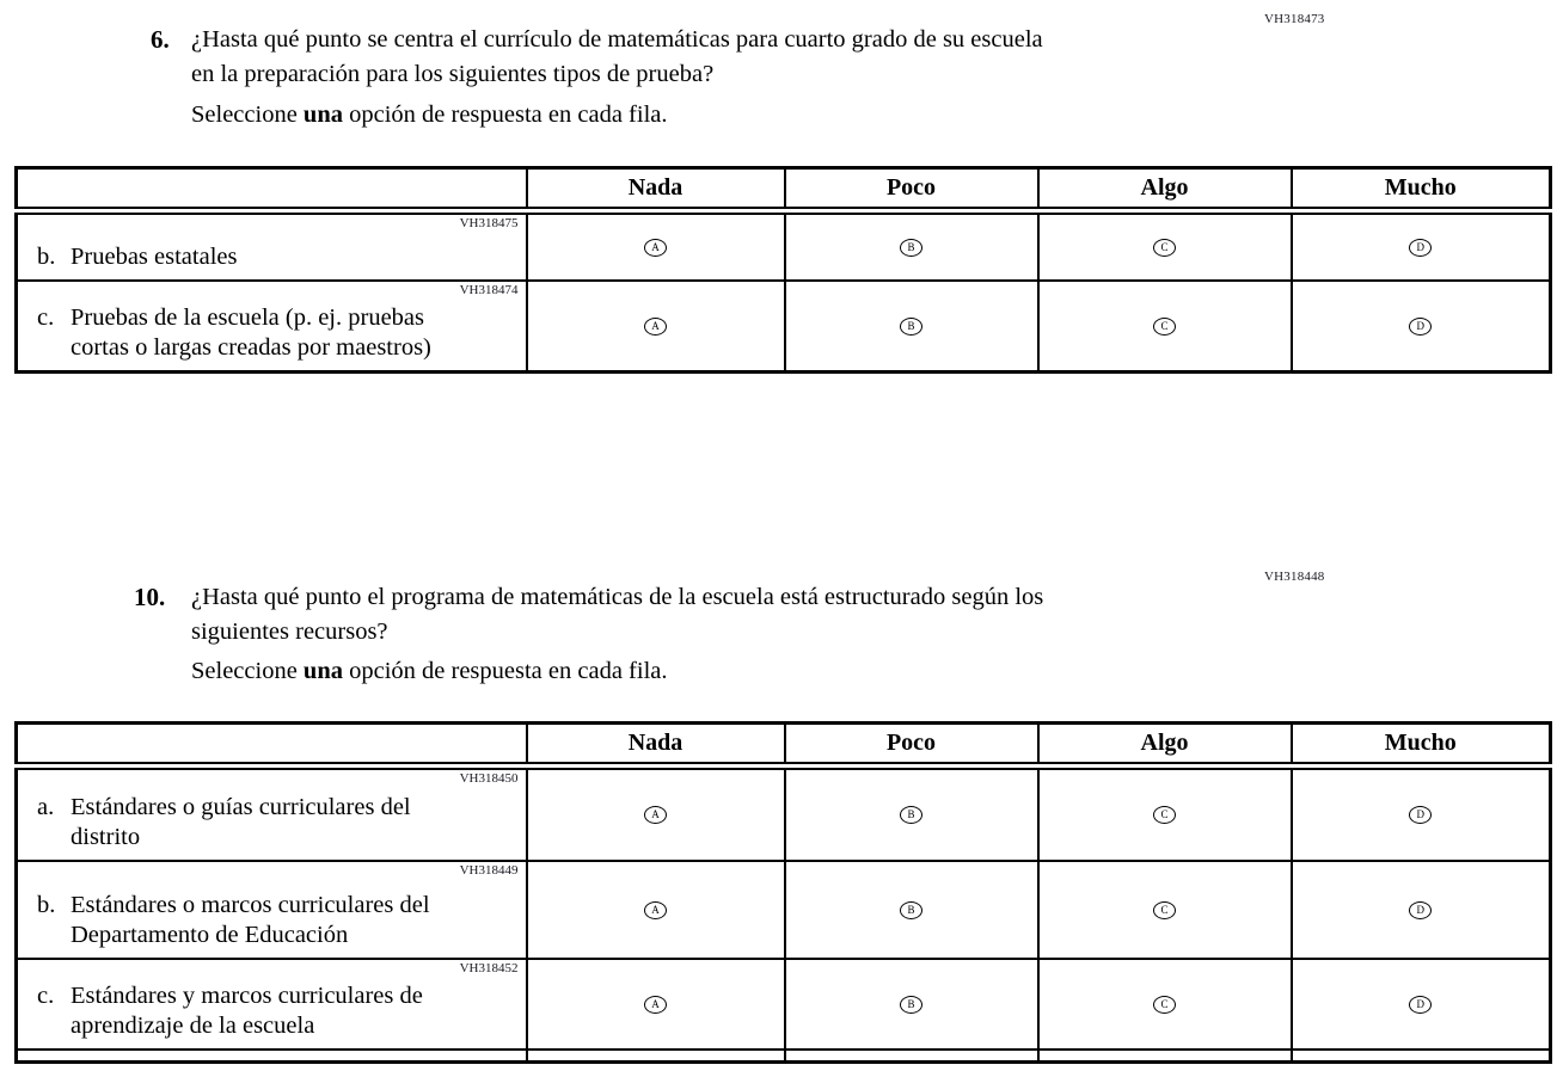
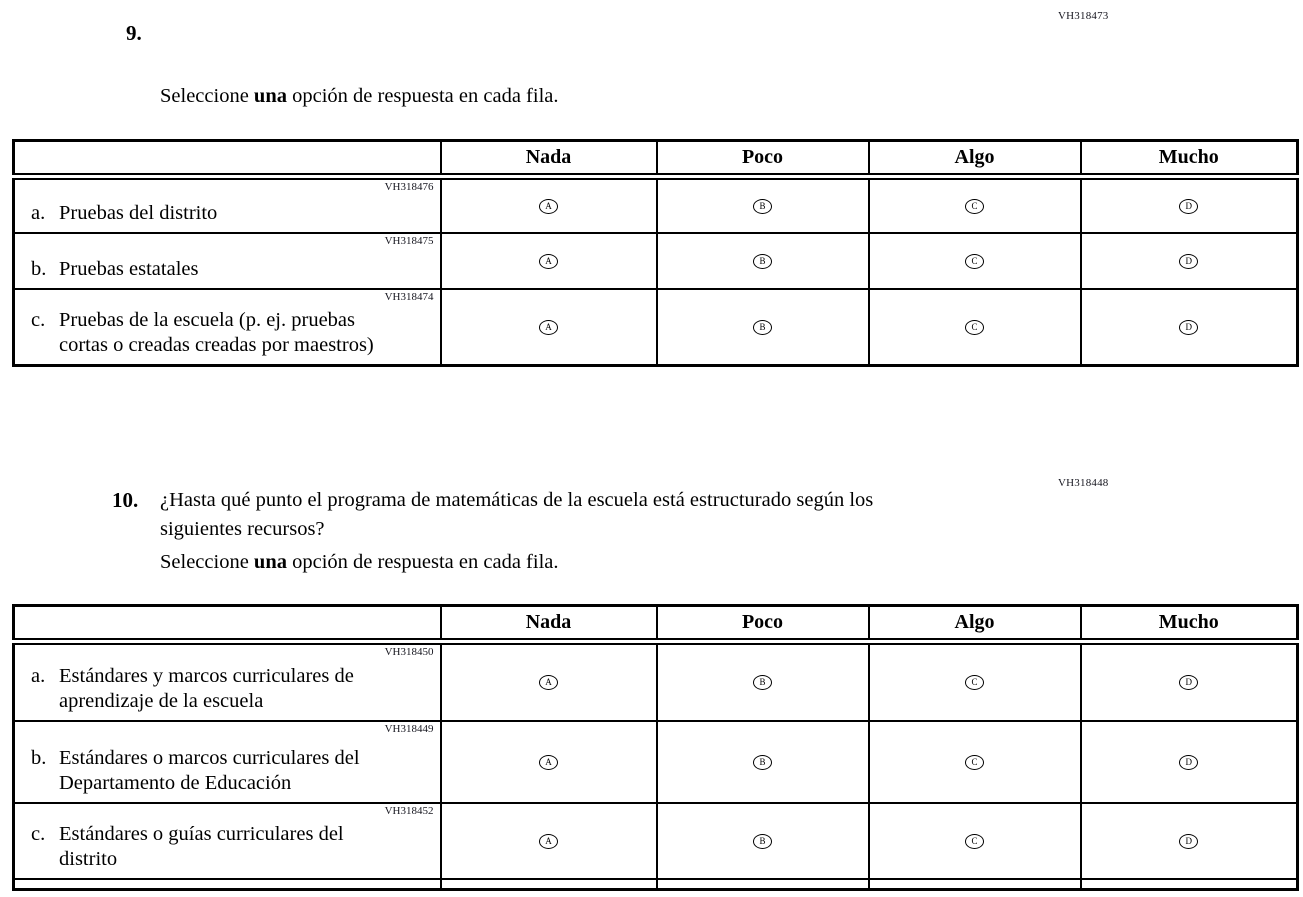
  VH318473
- 6.
+ 9.
- ¿Hasta qué punto se centra el currículo de matemáticas para cuarto grado de su escuela
- en la preparación para los siguientes tipos de prueba?
  Seleccione una opción de respuesta en cada fila.
  	Nada	Poco	Algo	Mucho
+ VH318476 a. Pruebas del distrito	A	B	C	D
  VH318475 b. Pruebas estatales	A	B	C	D
- VH318474 c. Pruebas de la escuela (p. ej. pruebas cortas o largas creadas por maestros)	A	B	C	D
+ VH318474 c. Pruebas de la escuela (p. ej. pruebas cortas o creadas creadas por maestros)	A	B	C	D
  VH318448
  10.
  ¿Hasta qué punto el programa de matemáticas de la escuela está estructurado según los
  siguientes recursos?
  Seleccione una opción de respuesta en cada fila.
  	Nada	Poco	Algo	Mucho
- VH318450 a. Estándares o guías curriculares del distrito	A	B	C	D
+ VH318450 a. Estándares y marcos curriculares de aprendizaje de la escuela	A	B	C	D
  VH318449 b. Estándares o marcos curriculares del Departamento de Educación	A	B	C	D
- VH318452 c. Estándares y marcos curriculares de aprendizaje de la escuela	A	B	C	D
+ VH318452 c. Estándares o guías curriculares del distrito	A	B	C	D
